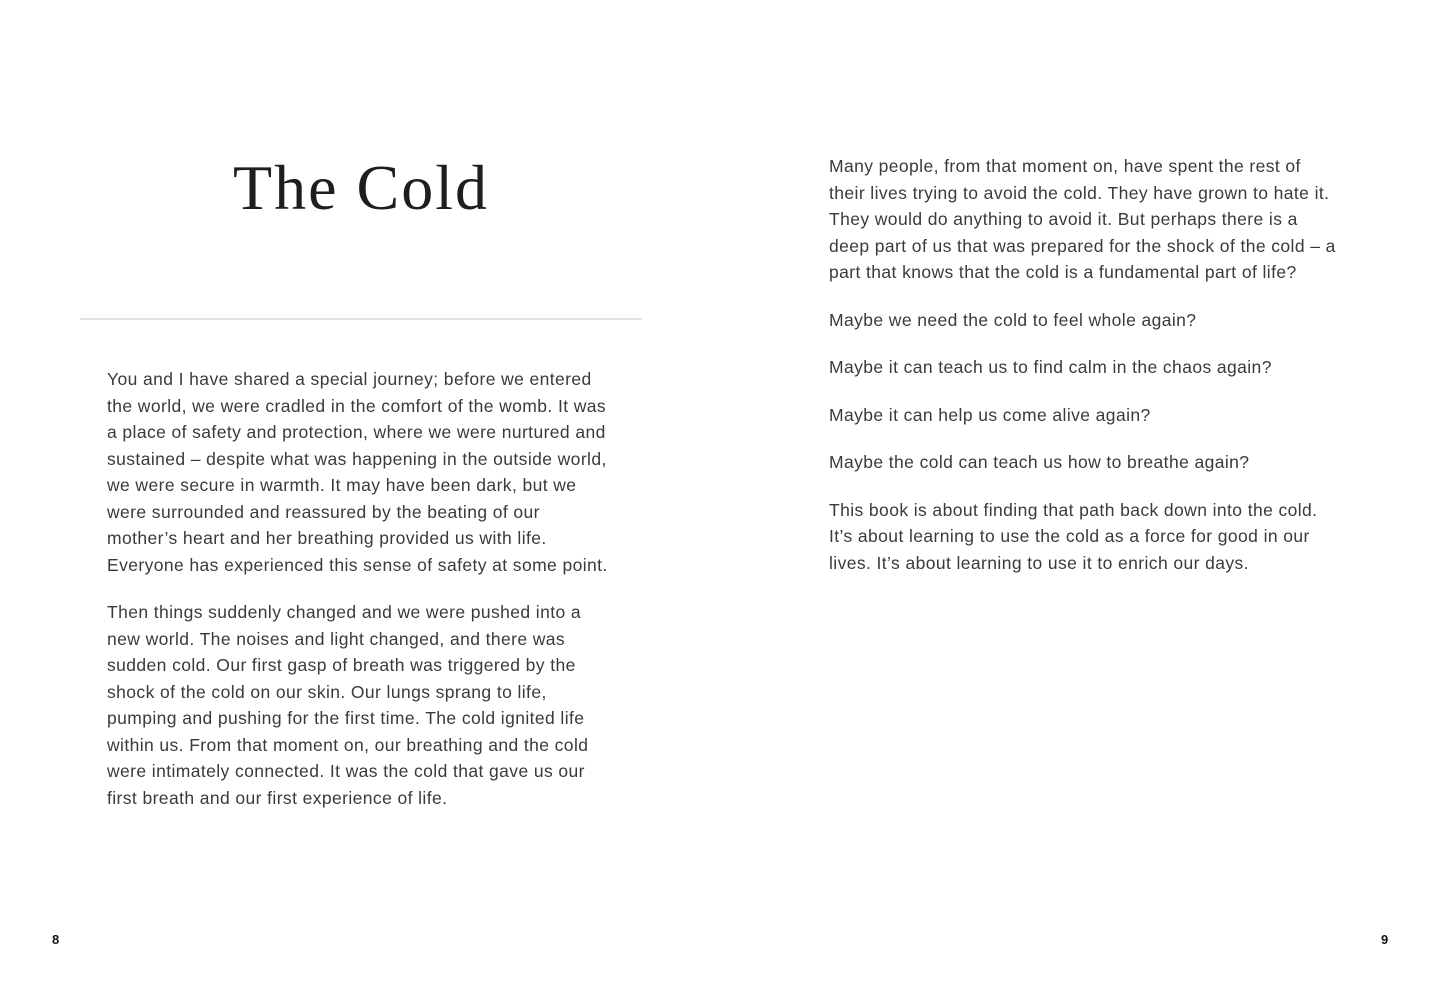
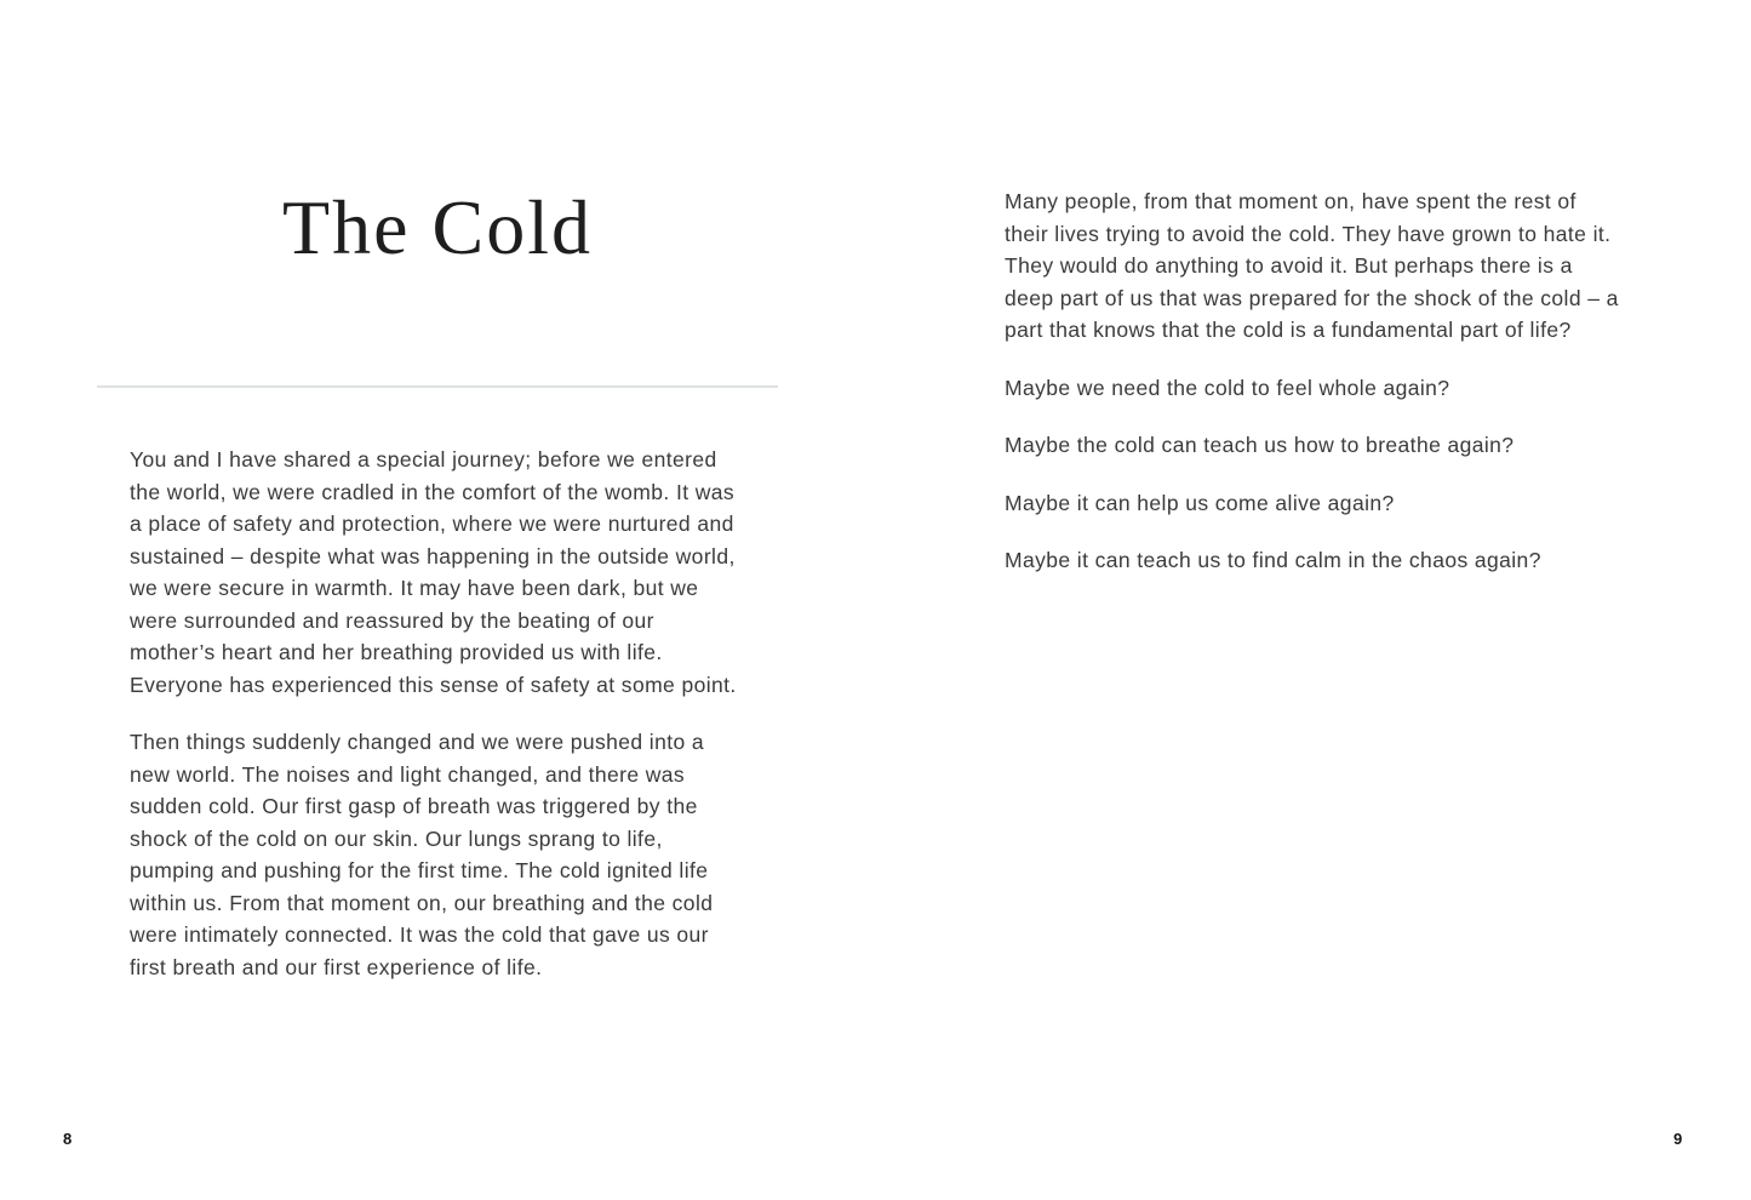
  The Cold
  You and I have shared a special journey; before we entered the world, we were cradled in the comfort of the womb. It was a place of safety and protection, where we were nurtured and sustained – despite what was happening in the outside world, we were secure in warmth. It may have been dark, but we were surrounded and reassured by the beating of our mother’s heart and her breathing provided us with life. Everyone has experienced this sense of safety at some point.
  Then things suddenly changed and we were pushed into a new world. The noises and light changed, and there was sudden cold. Our first gasp of breath was triggered by the shock of the cold on our skin. Our lungs sprang to life, pumping and pushing for the first time. The cold ignited life within us. From that moment on, our breathing and the cold were intimately connected. It was the cold that gave us our first breath and our first experience of life.
  8
  Many people, from that moment on, have spent the rest of their lives trying to avoid the cold. They have grown to hate it. They would do anything to avoid it. But perhaps there is a deep part of us that was prepared for the shock of the cold – a part that knows that the cold is a fundamental part of life?
  Maybe we need the cold to feel whole again?
- Maybe it can teach us to find calm in the chaos again?
+ Maybe the cold can teach us how to breathe again?
  Maybe it can help us come alive again?
- Maybe the cold can teach us how to breathe again?
+ Maybe it can teach us to find calm in the chaos again?
- This book is about finding that path back down into the cold. It’s about learning to use the cold as a force for good in our lives. It’s about learning to use it to enrich our days.
  9
